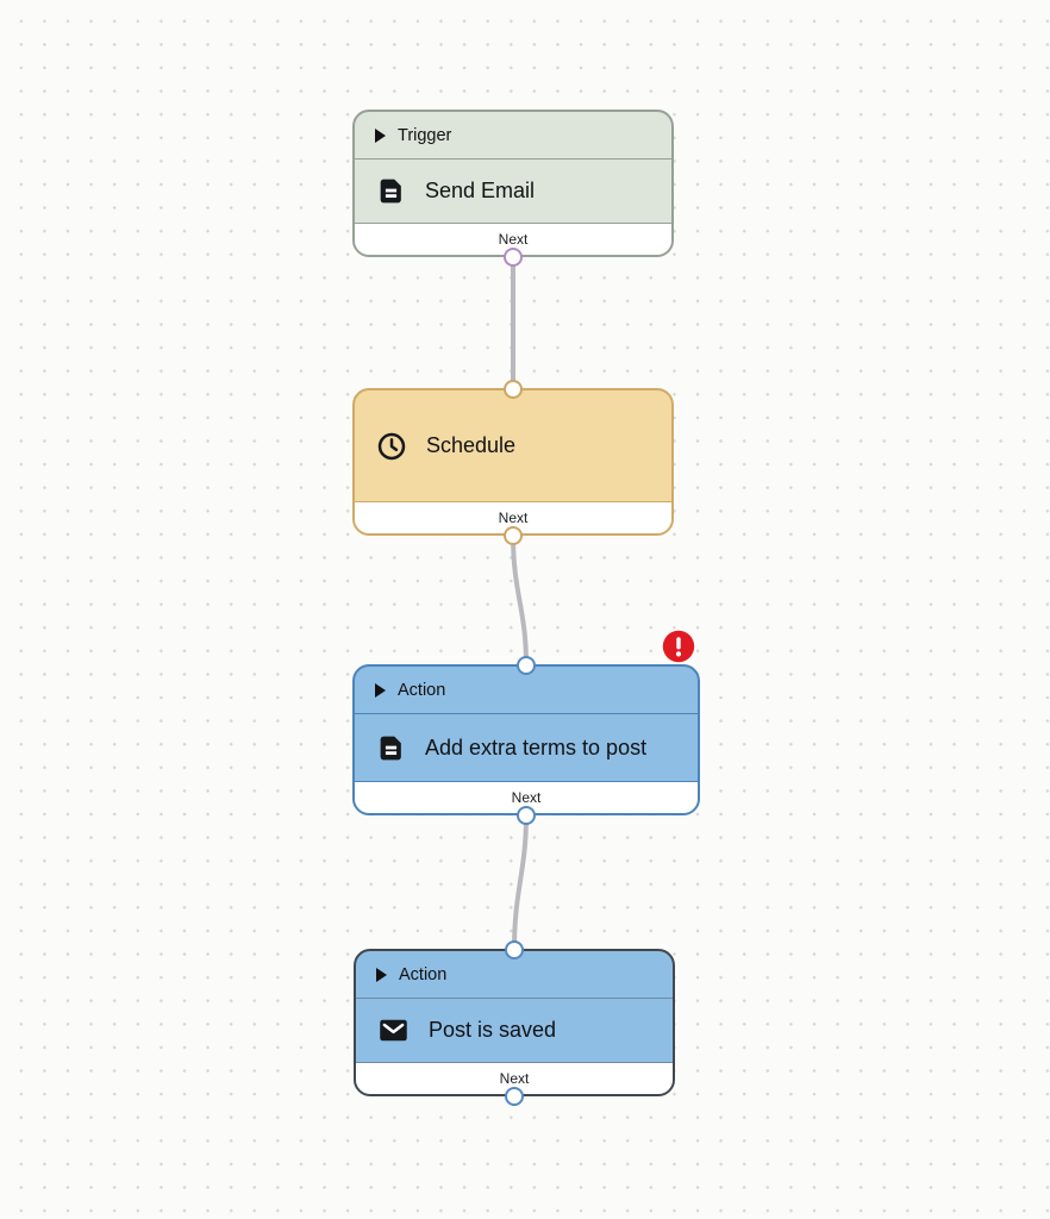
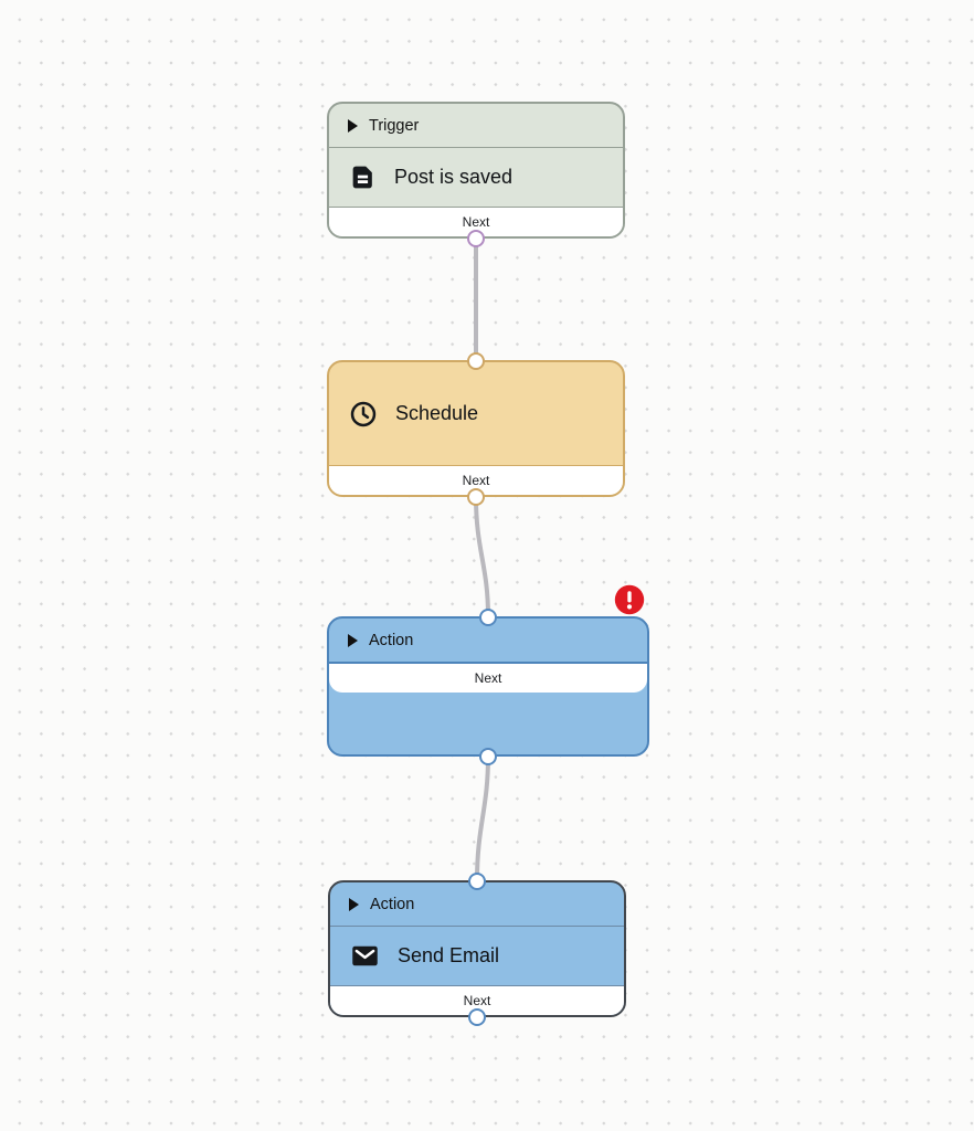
  Trigger
- Send Email
+ Post is saved
  Next
  Schedule
  Next
  Action
- Add extra terms to post
  Next
  Action
- Post is saved
+ Send Email
  Next
